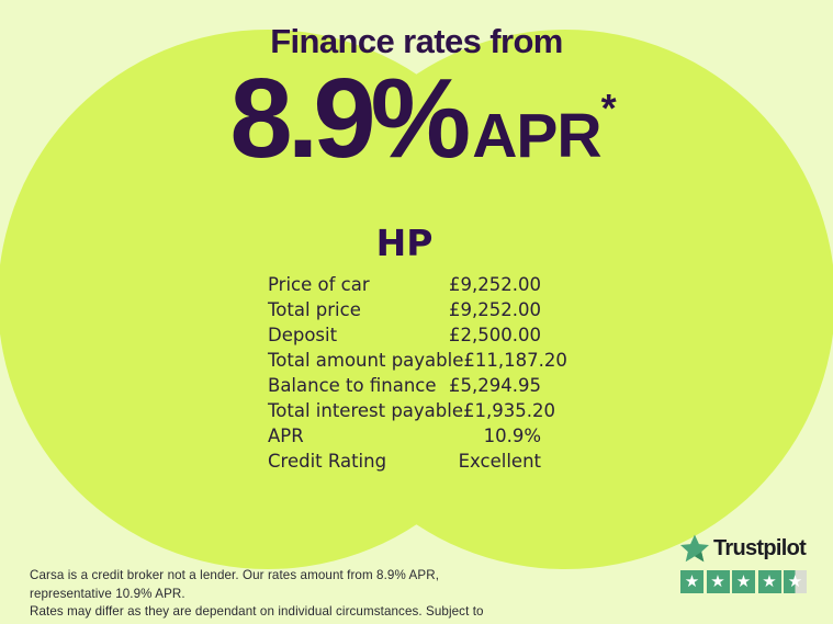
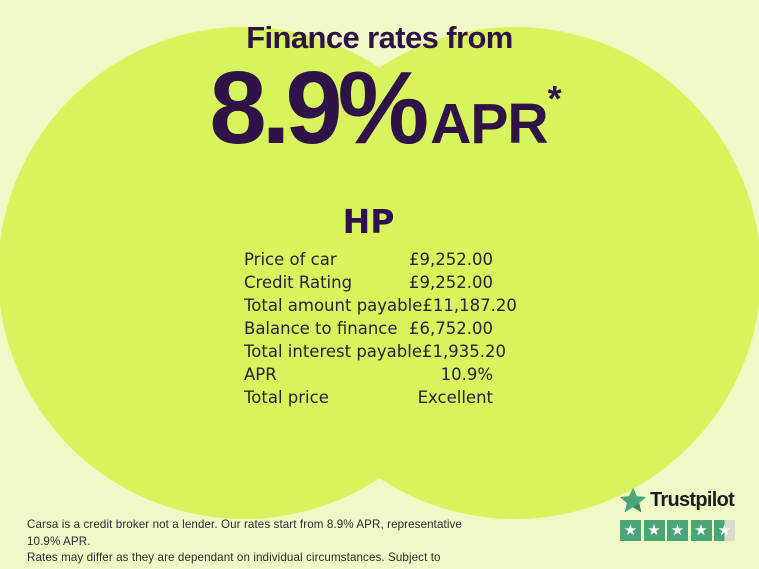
  Finance rates from
  8.9%
  APR
  *
  HP
  Price of car
  £9,252.00
- Total price
+ Credit Rating
  £9,252.00
- Deposit
- £2,500.00
  Total amount payable
  £11,187.20
  Balance to finance
- £5,294.95
+ £6,752.00
  Total interest payable
  £1,935.20
  APR
  10.9%
- Credit Rating
+ Total price
  Excellent
- Carsa is a credit broker not a lender. Our rates amount from 8.9% APR, representative 10.9% APR.
+ Carsa is a credit broker not a lender. Our rates start from 8.9% APR, representative 10.9% APR.
  Rates may differ as they are dependant on individual circumstances. Subject to
  Trustpilot
  ★
  ★
  ★
  ★
  ★
